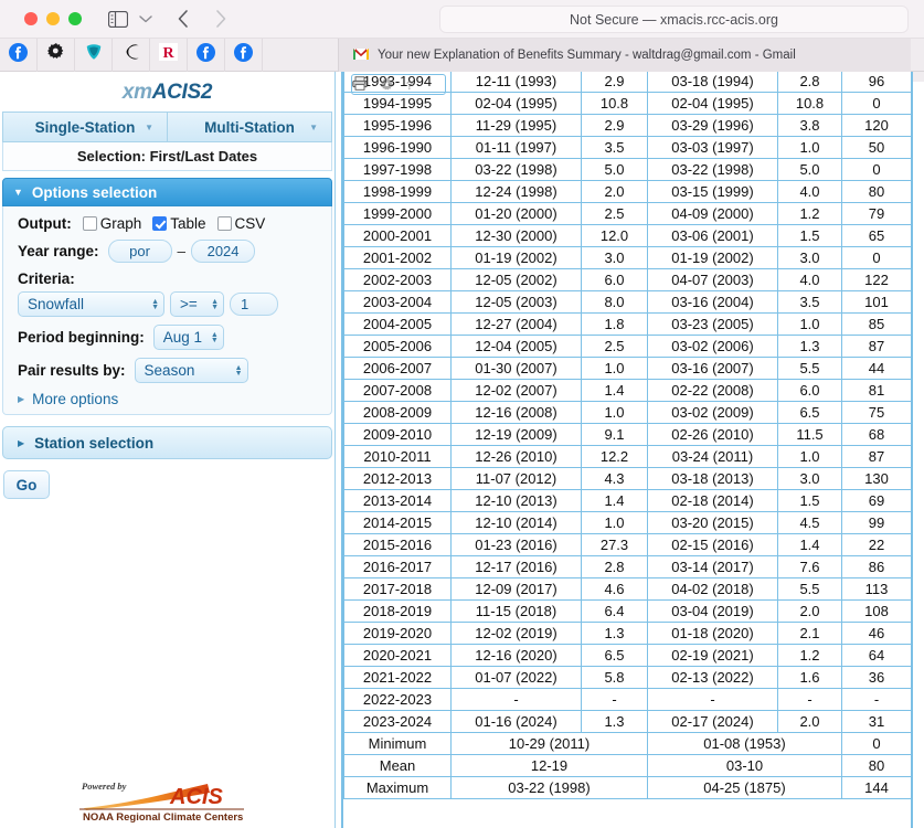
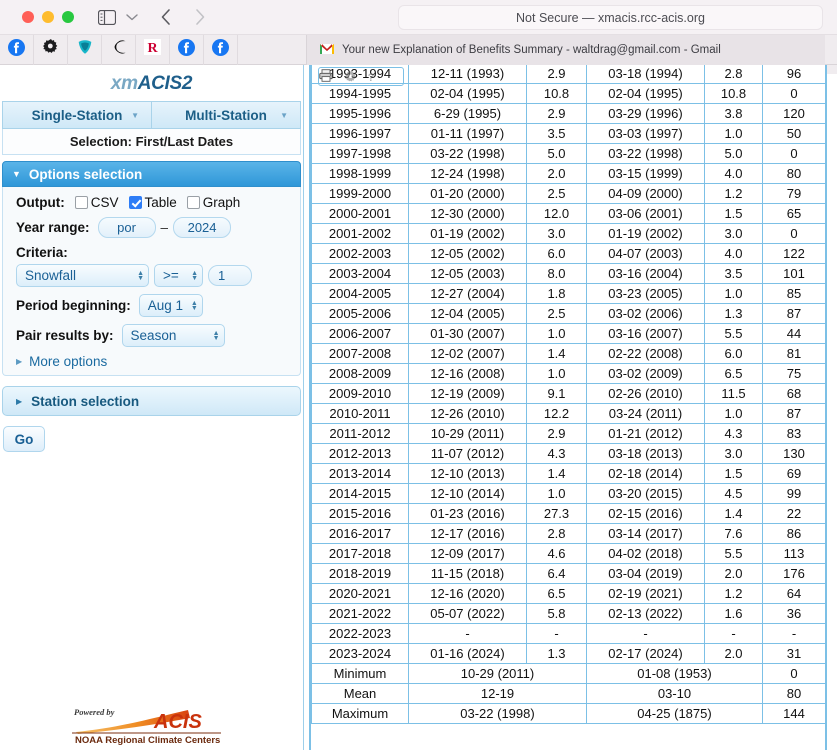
  Not Secure — xmacis.rcc-acis.org
  R
  Your new Explanation of Benefits Summary - waltdrag@gmail.com - Gmail
  xmACIS2
  Single-Station
  ▼
  Multi-Station
  ▼
  Selection: First/Last Dates
  ▼
  Options selection
  Output:
- Graph
+ CSV
  Table
- CSV
+ Graph
  Year range:
  por
  –
  2024
  Criteria:
  Snowfall
  >=
  1
  Period beginning:
  Aug 1
  Pair results by:
  Season
  ▶
  More options
  ▶
  Station selection
  Go
  Powered by
  ACIS
  NOAA Regional Climate Centers
  1993-1994	12-11 (1993)	2.9	03-18 (1994)	2.8	96
  1994-1995	02-04 (1995)	10.8	02-04 (1995)	10.8	0
- 1995-1996	11-29 (1995)	2.9	03-29 (1996)	3.8	120
+ 1995-1996	6-29 (1995)	2.9	03-29 (1996)	3.8	120
- 1996-1990	01-11 (1997)	3.5	03-03 (1997)	1.0	50
+ 1996-1997	01-11 (1997)	3.5	03-03 (1997)	1.0	50
  1997-1998	03-22 (1998)	5.0	03-22 (1998)	5.0	0
  1998-1999	12-24 (1998)	2.0	03-15 (1999)	4.0	80
  1999-2000	01-20 (2000)	2.5	04-09 (2000)	1.2	79
  2000-2001	12-30 (2000)	12.0	03-06 (2001)	1.5	65
  2001-2002	01-19 (2002)	3.0	01-19 (2002)	3.0	0
  2002-2003	12-05 (2002)	6.0	04-07 (2003)	4.0	122
  2003-2004	12-05 (2003)	8.0	03-16 (2004)	3.5	101
  2004-2005	12-27 (2004)	1.8	03-23 (2005)	1.0	85
  2005-2006	12-04 (2005)	2.5	03-02 (2006)	1.3	87
  2006-2007	01-30 (2007)	1.0	03-16 (2007)	5.5	44
  2007-2008	12-02 (2007)	1.4	02-22 (2008)	6.0	81
  2008-2009	12-16 (2008)	1.0	03-02 (2009)	6.5	75
  2009-2010	12-19 (2009)	9.1	02-26 (2010)	11.5	68
  2010-2011	12-26 (2010)	12.2	03-24 (2011)	1.0	87
+ 2011-2012	10-29 (2011)	2.9	01-21 (2012)	4.3	83
  2012-2013	11-07 (2012)	4.3	03-18 (2013)	3.0	130
  2013-2014	12-10 (2013)	1.4	02-18 (2014)	1.5	69
  2014-2015	12-10 (2014)	1.0	03-20 (2015)	4.5	99
  2015-2016	01-23 (2016)	27.3	02-15 (2016)	1.4	22
  2016-2017	12-17 (2016)	2.8	03-14 (2017)	7.6	86
  2017-2018	12-09 (2017)	4.6	04-02 (2018)	5.5	113
- 2018-2019	11-15 (2018)	6.4	03-04 (2019)	2.0	108
+ 2018-2019	11-15 (2018)	6.4	03-04 (2019)	2.0	176
- 2019-2020	12-02 (2019)	1.3	01-18 (2020)	2.1	46
  2020-2021	12-16 (2020)	6.5	02-19 (2021)	1.2	64
- 2021-2022	01-07 (2022)	5.8	02-13 (2022)	1.6	36
+ 2021-2022	05-07 (2022)	5.8	02-13 (2022)	1.6	36
  2022-2023	-	-	-	-	-
  2023-2024	01-16 (2024)	1.3	02-17 (2024)	2.0	31
  Minimum	10-29 (2011)	01-08 (1953)	0
  Mean	12-19	03-10	80
  Maximum	03-22 (1998)	04-25 (1875)	144
  ?
